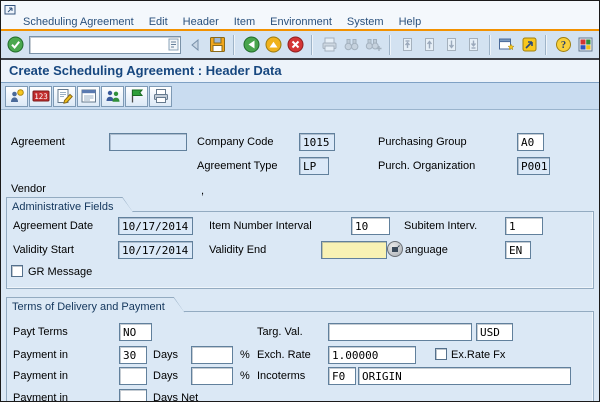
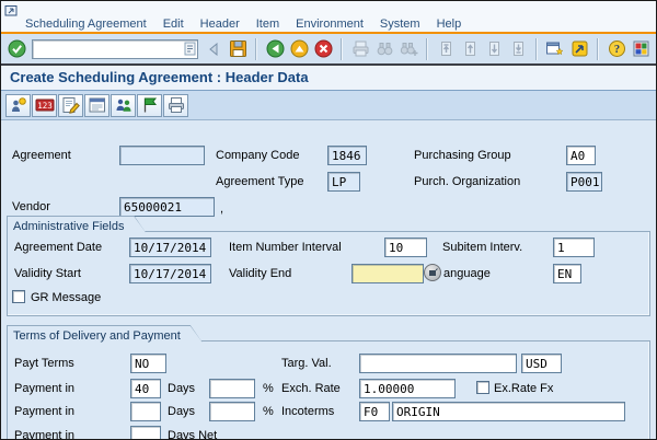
  Scheduling Agreement
  Edit
  Header
  Item
  Environment
  System
  Help
  ?
  Create Scheduling Agreement : Header Data
  123
  Agreement
  Company Code
- 1015
+ 1846
  Purchasing Group
  A0
  Agreement Type
  LP
  Purch. Organization
  P001
  Vendor
+ 65000021
  ,
  Administrative Fields
  Agreement Date
  10/17/2014
  Item Number Interval
  10
  Subitem Interv.
  1
  Validity Start
  10/17/2014
  Validity End
  anguage
  EN
  GR Message
  Terms of Delivery and Payment
  Payt Terms
  NO
  Targ. Val.
  USD
  Payment in
- 30
+ 40
  Days
  %
  Exch. Rate
  1.00000
  Ex.Rate Fx
  Payment in
  Days
  %
  Incoterms
  F0
  ORIGIN
  Payment in
  Days Net
